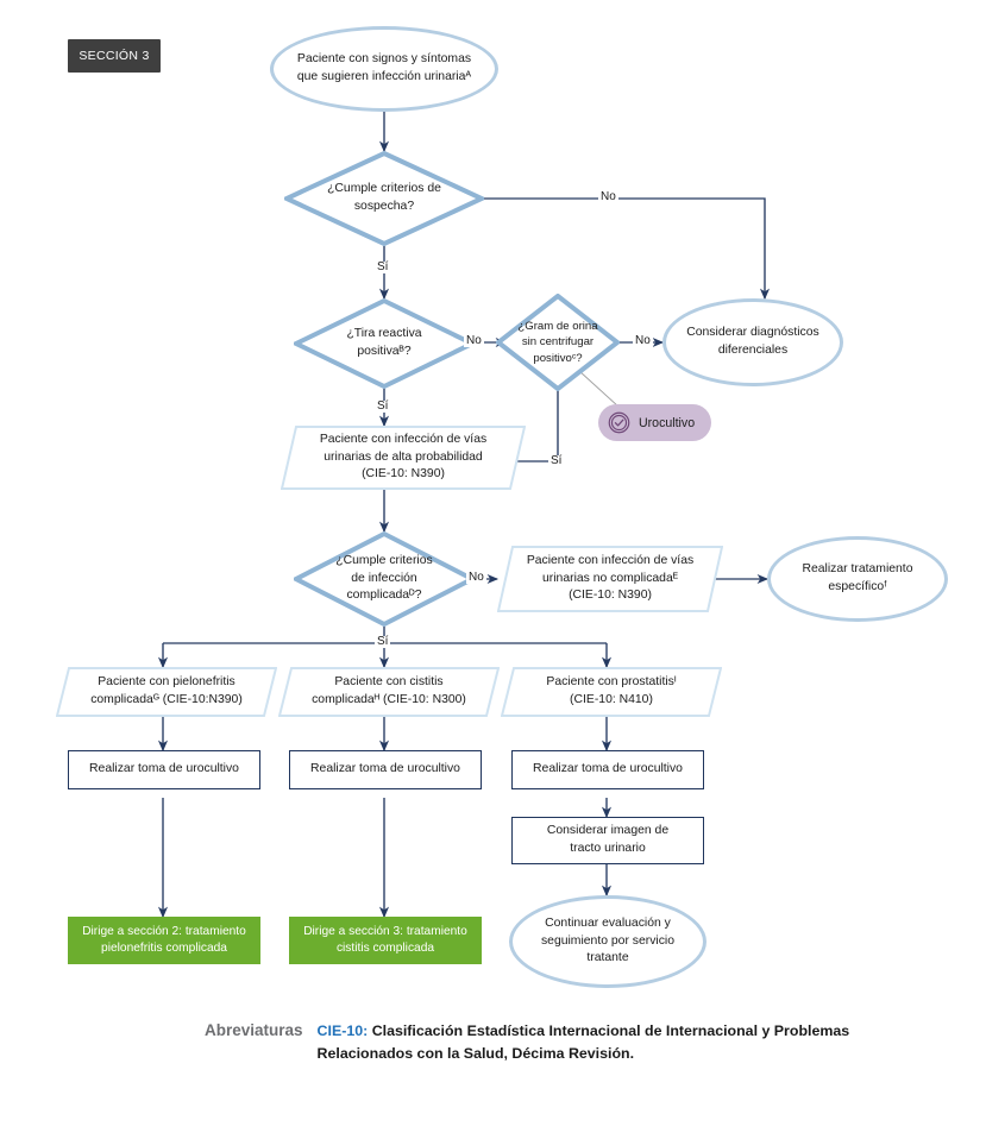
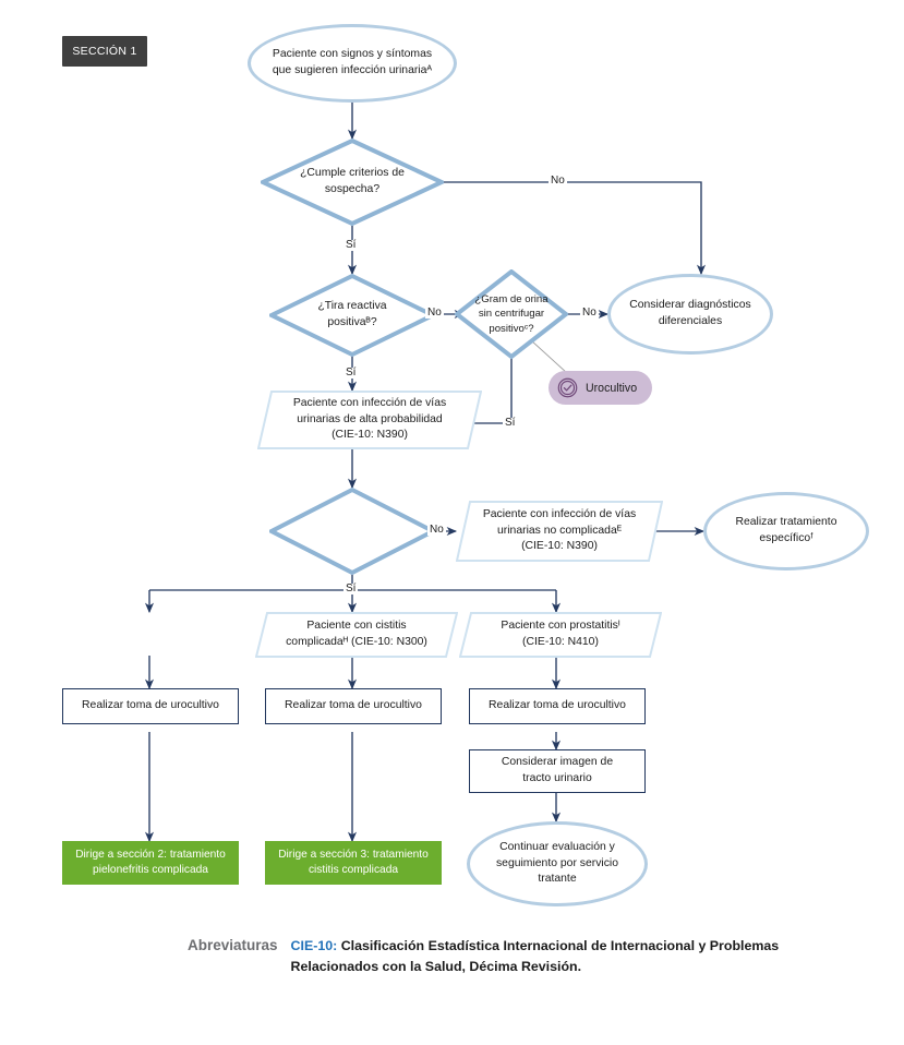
- SECCIÓN 3
+ SECCIÓN 1
  Paciente con signos y síntomas
  que sugieren infección urinariaᴬ
  ¿Cumple criterios de
  sospecha?
  ¿Tira reactiva
  positivaᴮ?
  ¿Gram de orina
  sin centrifugar
  positivoᶜ?
  Considerar diagnósticos
  diferenciales
  Paciente con infección de vías
  urinarias de alta probabilidad
  (CIE-10: N390)
- ¿Cumple criterios
- de infección
- complicadaᴰ?
  Paciente con infección de vías
  urinarias no complicadaᴱ
  (CIE-10: N390)
  Realizar tratamiento
  específicoᶠ
- Paciente con pielonefritis
- complicadaᴳ (CIE-10:N390)
  Paciente con cistitis
  complicadaᴴ (CIE-10: N300)
  Paciente con prostatitisᴵ
  (CIE-10: N410)
  Realizar toma de urocultivo
  Realizar toma de urocultivo
  Realizar toma de urocultivo
  Considerar imagen de
  tracto urinario
  Dirige a sección 2: tratamiento
  pielonefritis complicada
  Dirige a sección 3: tratamiento
  cistitis complicada
  Continuar evaluación y
  seguimiento por servicio
  tratante
  No
  Sí
  No
  Sí
  No
  Sí
  No
  Sí
  Urocultivo
  Abreviaturas
  CIE-10: Clasificación Estadística Internacional de Internacional y Problemas Relacionados con la Salud, Décima Revisión.
